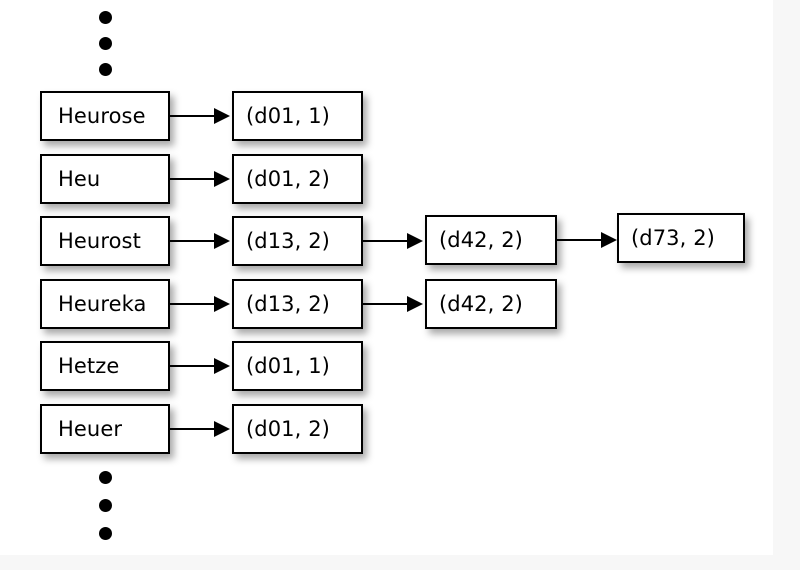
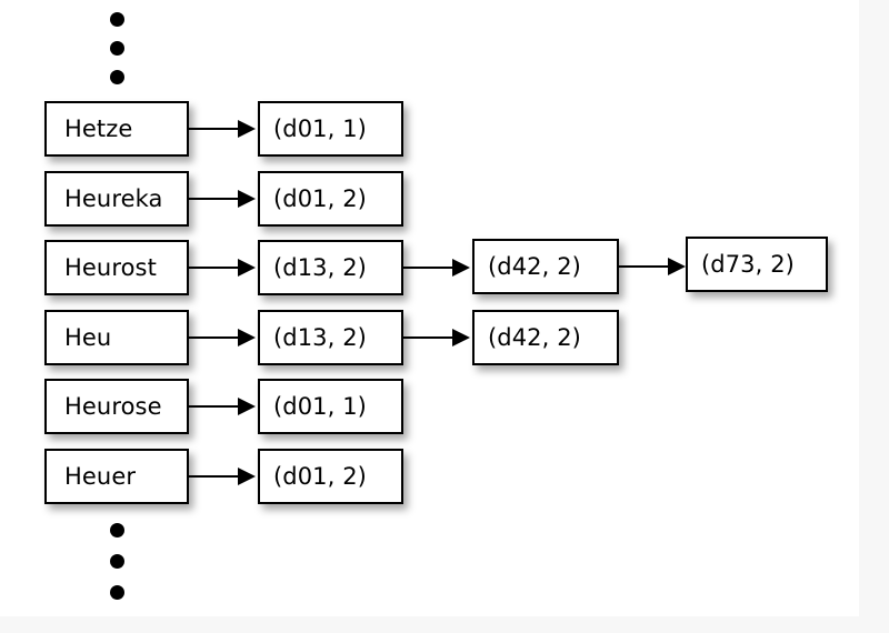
- Heurose
+ Hetze
- Heu
+ Heureka
  Heurost
- Heureka
+ Heu
- Hetze
+ Heurose
  Heuer
  (d01, 1)
  (d01, 2)
  (d13, 2)
  (d13, 2)
  (d01, 1)
  (d01, 2)
  (d42, 2)
  (d42, 2)
  (d73, 2)
